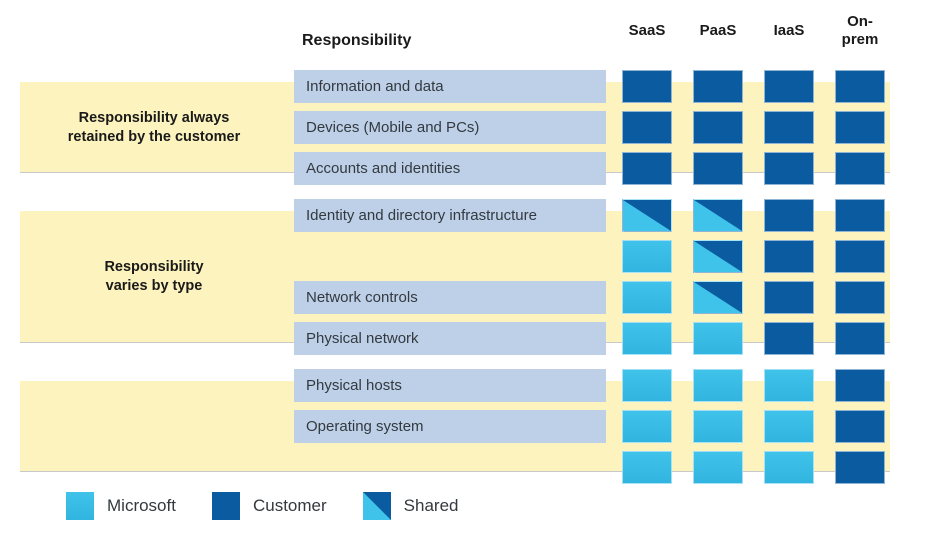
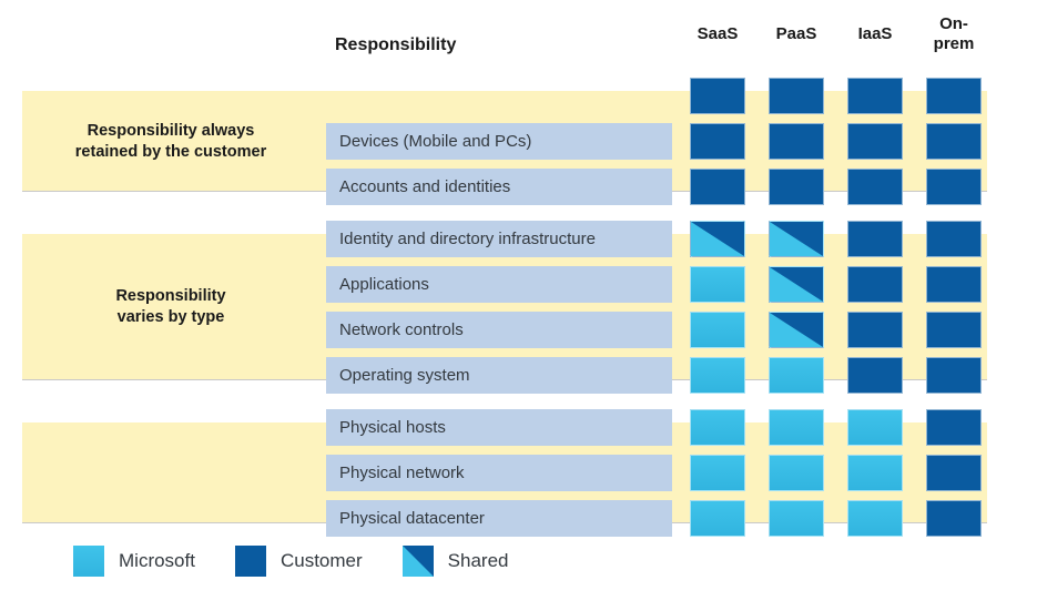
  Responsibility
  SaaS
  PaaS
  IaaS
  On-
  prem
  Responsibility always
  retained by the customer
- Information and data
  Devices (Mobile and PCs)
  Accounts and identities
  Responsibility
  varies by type
  Identity and directory infrastructure
+ Applications
  Network controls
- Physical network
+ Operating system
  Physical hosts
- Operating system
+ Physical network
+ Physical datacenter
  Microsoft
  Customer
  Shared
